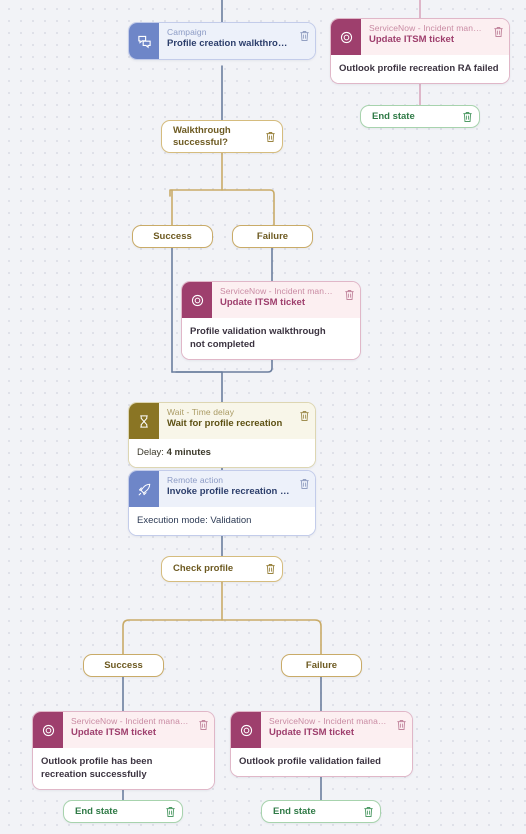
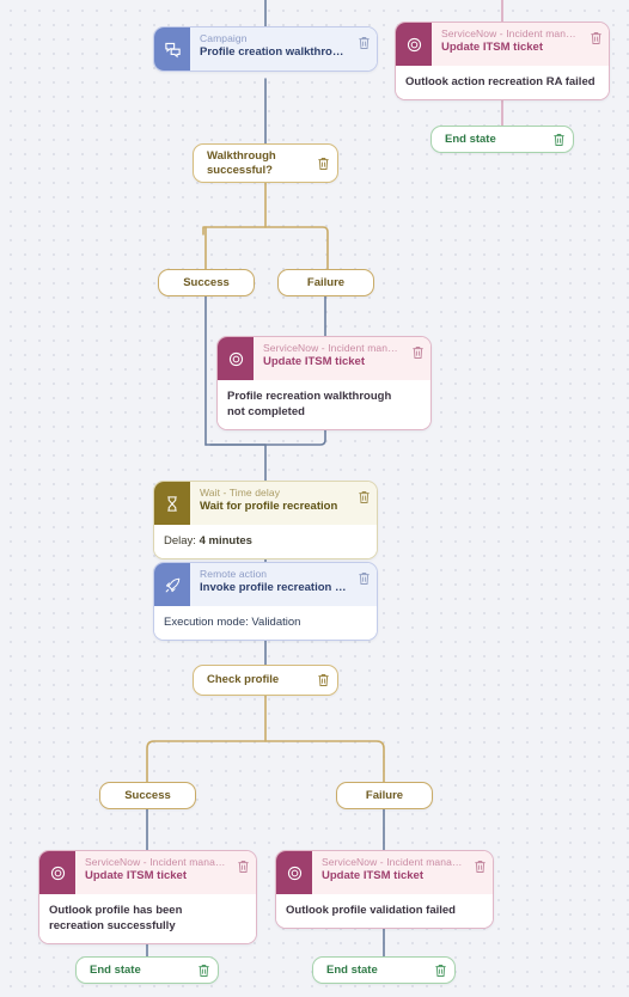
  Campaign
  Profile creation walkthroug
  ServiceNow - Incident manag
  Update ITSM ticket
- Outlook profile recreation RA failed
+ Outlook action recreation RA failed
  End state
  Walkthrough successful?
  Success
  Failure
  ServiceNow - Incident manag
  Update ITSM ticket
- Profile validation walkthrough not completed
+ Profile recreation walkthrough not completed
  Wait - Time delay
  Wait for profile recreation
  Delay: 4 minutes
  Remote action
  Invoke profile recreation - v
  Execution mode: Validation
  Check profile
  Success
  Failure
  ServiceNow - Incident manage
  Update ITSM ticket
  Outlook profile has been recreation successfully
  ServiceNow - Incident manage
  Update ITSM ticket
  Outlook profile validation failed
  End state
  End state
